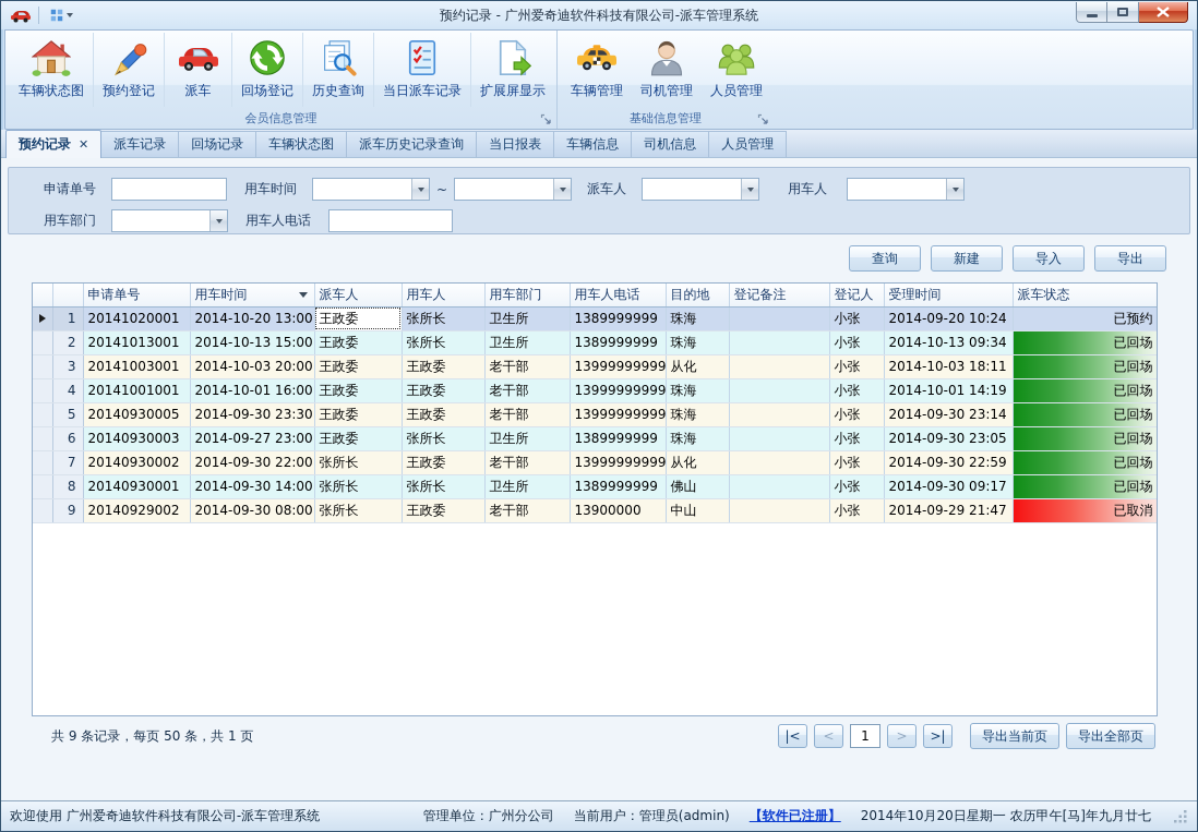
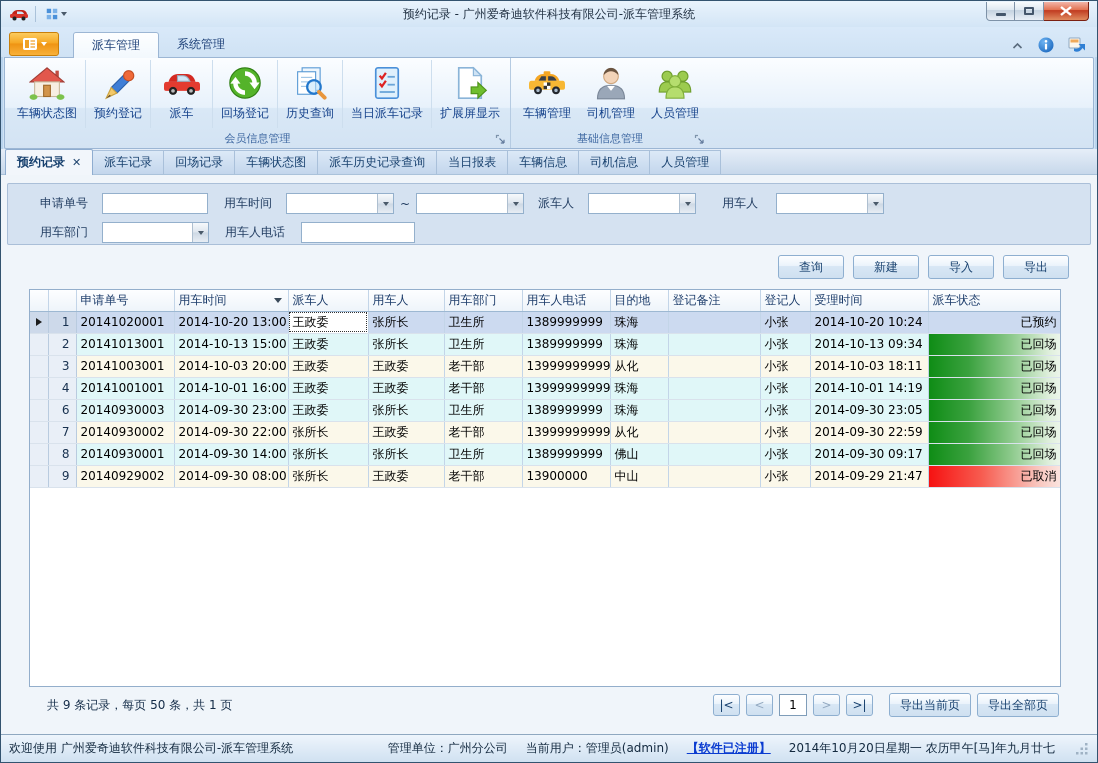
  预约记录 - 广州爱奇迪软件科技有限公司-派车管理系统
+ 派车管理
+ 系统管理
  车辆状态图
  预约登记
  派车
  回场登记
  历史查询
  当日派车记录
  扩展屏显示
  会员信息管理
  车辆管理
  司机管理
  人员管理
  基础信息管理
  预约记录
  ✕
  派车记录
  回场记录
  车辆状态图
  派车历史记录查询
  当日报表
  车辆信息
  司机信息
  人员管理
  申请单号
  用车时间
  ~
  派车人
  用车人
  用车部门
  用车人电话
  查询
  新建
  导入
  导出
  		申请单号	用车时间	派车人	用车人	用车部门	用车人电话	目的地	登记备注	登记人	受理时间	派车状态
- 	1	20141020001	2014-10-20 13:00	王政委	张所长	卫生所	1389999999	珠海		小张	2014-09-20 10:24	已预约
+ 	1	20141020001	2014-10-20 13:00	王政委	张所长	卫生所	1389999999	珠海		小张	2014-10-20 10:24	已预约
  	2	20141013001	2014-10-13 15:00	王政委	张所长	卫生所	1389999999	珠海		小张	2014-10-13 09:34	已回场
  	3	20141003001	2014-10-03 20:00	王政委	王政委	老干部	13999999999	从化		小张	2014-10-03 18:11	已回场
  	4	20141001001	2014-10-01 16:00	王政委	王政委	老干部	13999999999	珠海		小张	2014-10-01 14:19	已回场
- 	5	20140930005	2014-09-30 23:30	王政委	王政委	老干部	13999999999	珠海		小张	2014-09-30 23:14	已回场
- 	6	20140930003	2014-09-27 23:00	王政委	张所长	卫生所	1389999999	珠海		小张	2014-09-30 23:05	已回场
+ 	6	20140930003	2014-09-30 23:00	王政委	张所长	卫生所	1389999999	珠海		小张	2014-09-30 23:05	已回场
  	7	20140930002	2014-09-30 22:00	张所长	王政委	老干部	13999999999	从化		小张	2014-09-30 22:59	已回场
  	8	20140930001	2014-09-30 14:00	张所长	张所长	卫生所	1389999999	佛山		小张	2014-09-30 09:17	已回场
  	9	20140929002	2014-09-30 08:00	张所长	王政委	老干部	13900000	中山		小张	2014-09-29 21:47	已取消
  共 9 条记录，每页 50 条，共 1 页
  |<
  <
  1
  >
  >|
  导出当前页
  导出全部页
  欢迎使用 广州爱奇迪软件科技有限公司-派车管理系统
  管理单位：广州分公司
  当前用户：管理员(admin)
  【软件已注册】
  2014年10月20日星期一 农历甲午[马]年九月廿七
